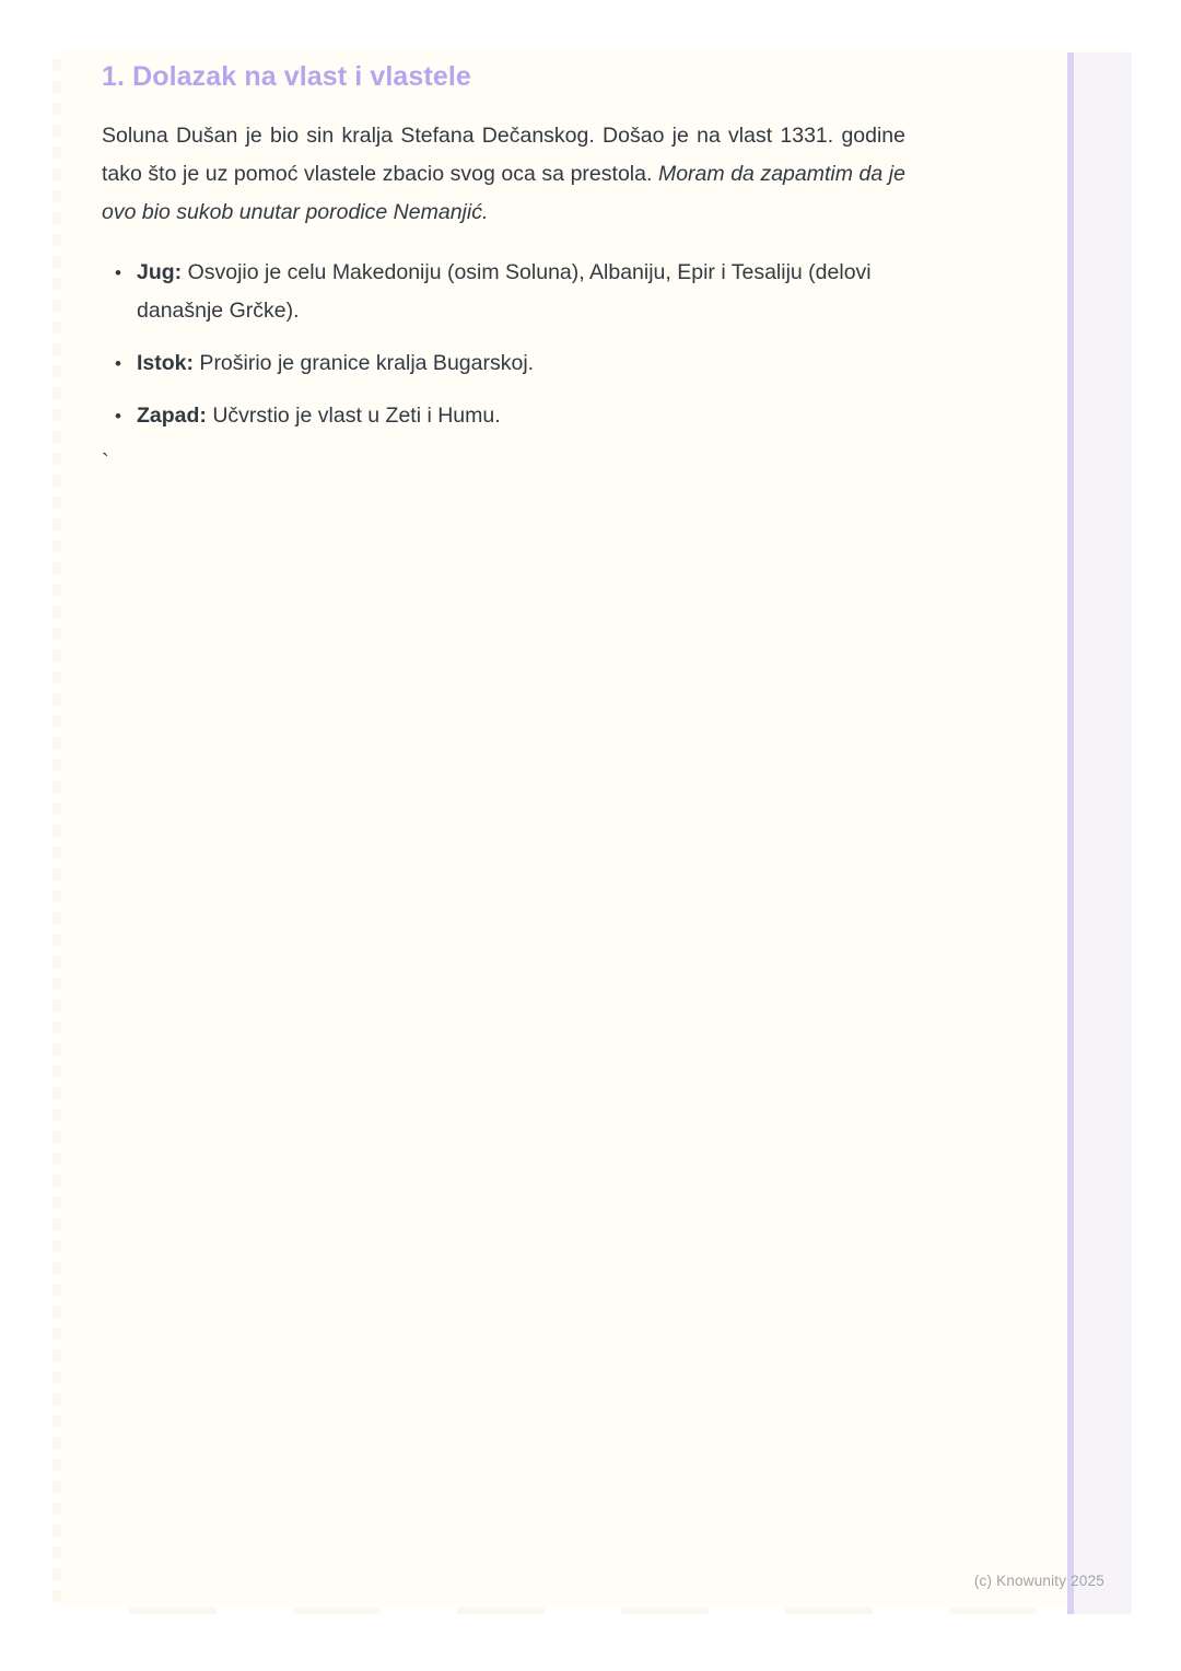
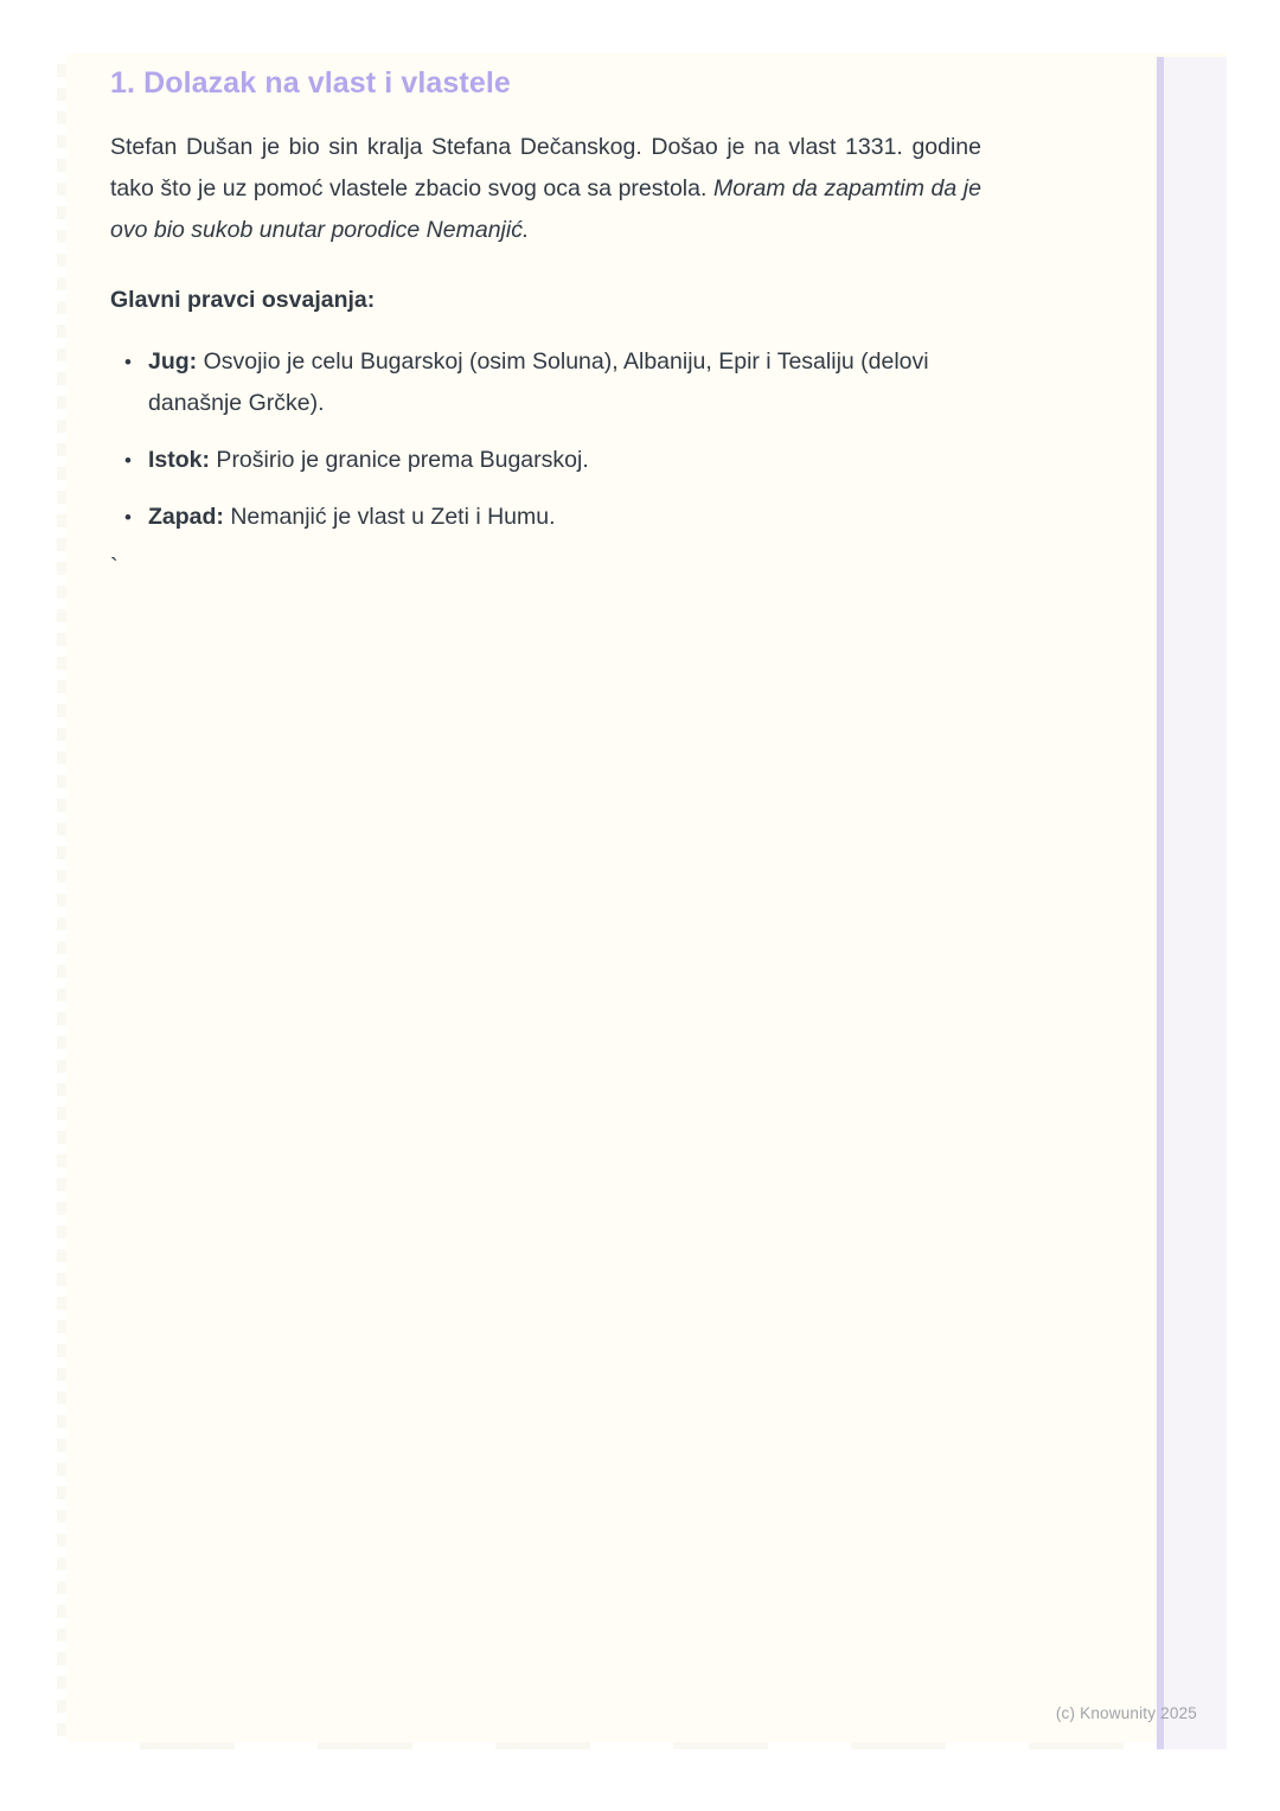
  1. Dolazak na vlast i vlastele
- Soluna Dušan je bio sin kralja Stefana Dečanskog. Došao je na vlast 1331. godine tako što je uz pomoć vlastele zbacio svog oca sa prestola. Moram da zapamtim da je ovo bio sukob unutar porodice Nemanjić.
+ Stefan Dušan je bio sin kralja Stefana Dečanskog. Došao je na vlast 1331. godine tako što je uz pomoć vlastele zbacio svog oca sa prestola. Moram da zapamtim da je ovo bio sukob unutar porodice Nemanjić.
+ Glavni pravci osvajanja:
  •
- Jug: Osvojio je celu Makedoniju (osim Soluna), Albaniju, Epir i Tesaliju (delovi današnje Grčke).
+ Jug: Osvojio je celu Bugarskoj (osim Soluna), Albaniju, Epir i Tesaliju (delovi današnje Grčke).
  •
- Istok: Proširio je granice kralja Bugarskoj.
+ Istok: Proširio je granice prema Bugarskoj.
  •
- Zapad: Učvrstio je vlast u Zeti i Humu.
+ Zapad: Nemanjić je vlast u Zeti i Humu.
  `
  (c) Knowunity 2025
